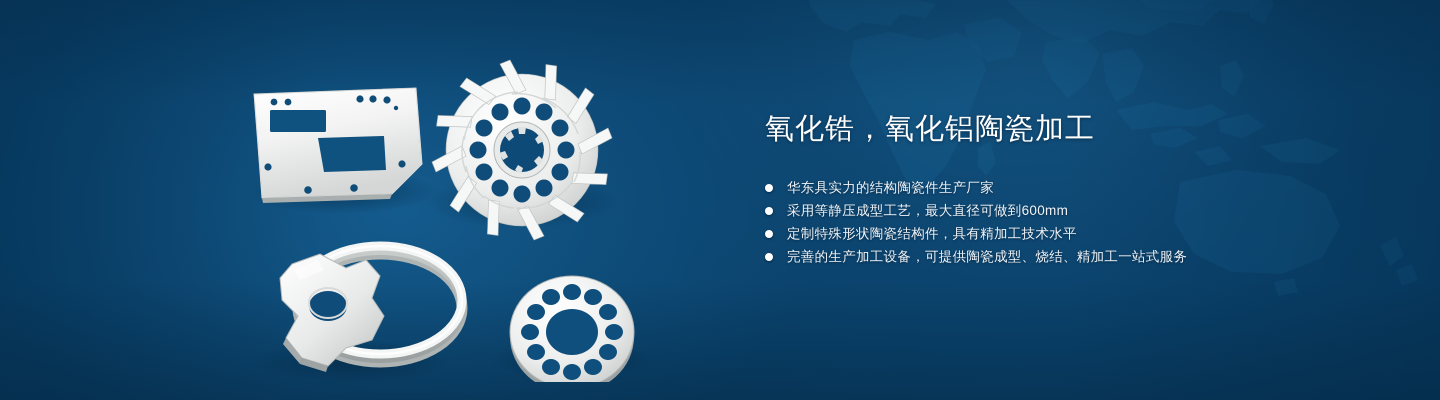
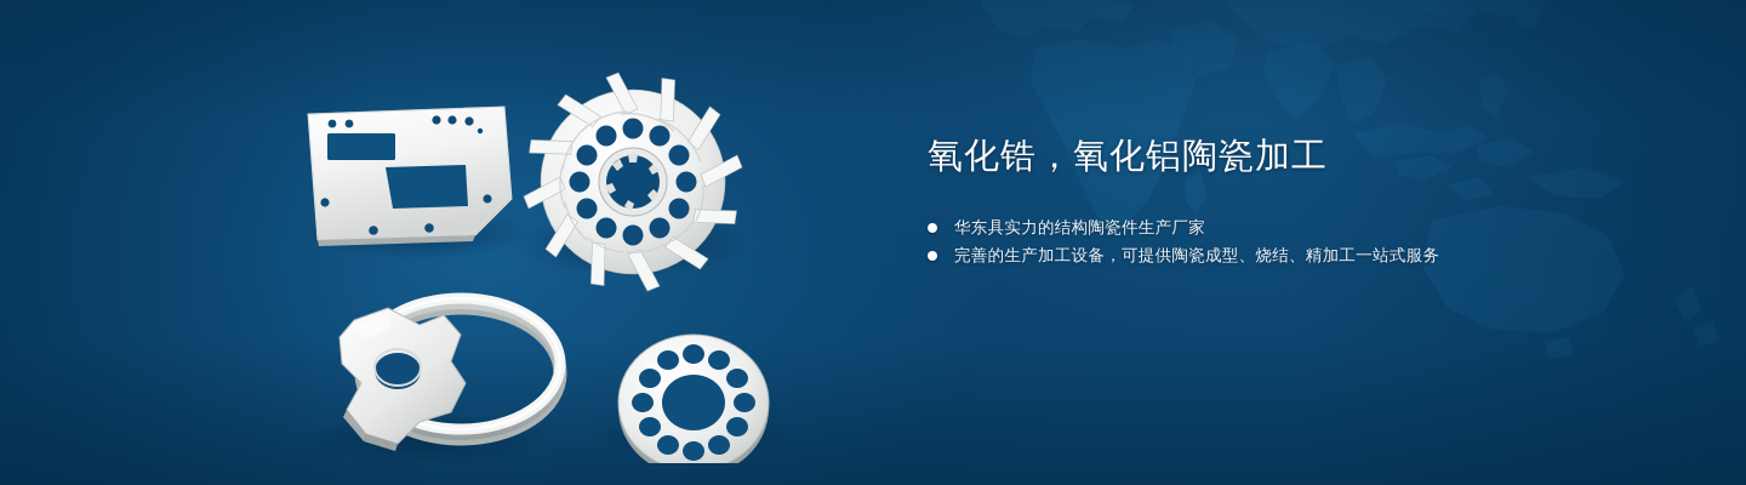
  氧化锆，氧化铝陶瓷加工
  华东具实力的结构陶瓷件生产厂家
- 采用等静压成型工艺，最大直径可做到600mm
- 定制特殊形状陶瓷结构件，具有精加工技术水平
  完善的生产加工设备，可提供陶瓷成型、烧结、精加工一站式服务
